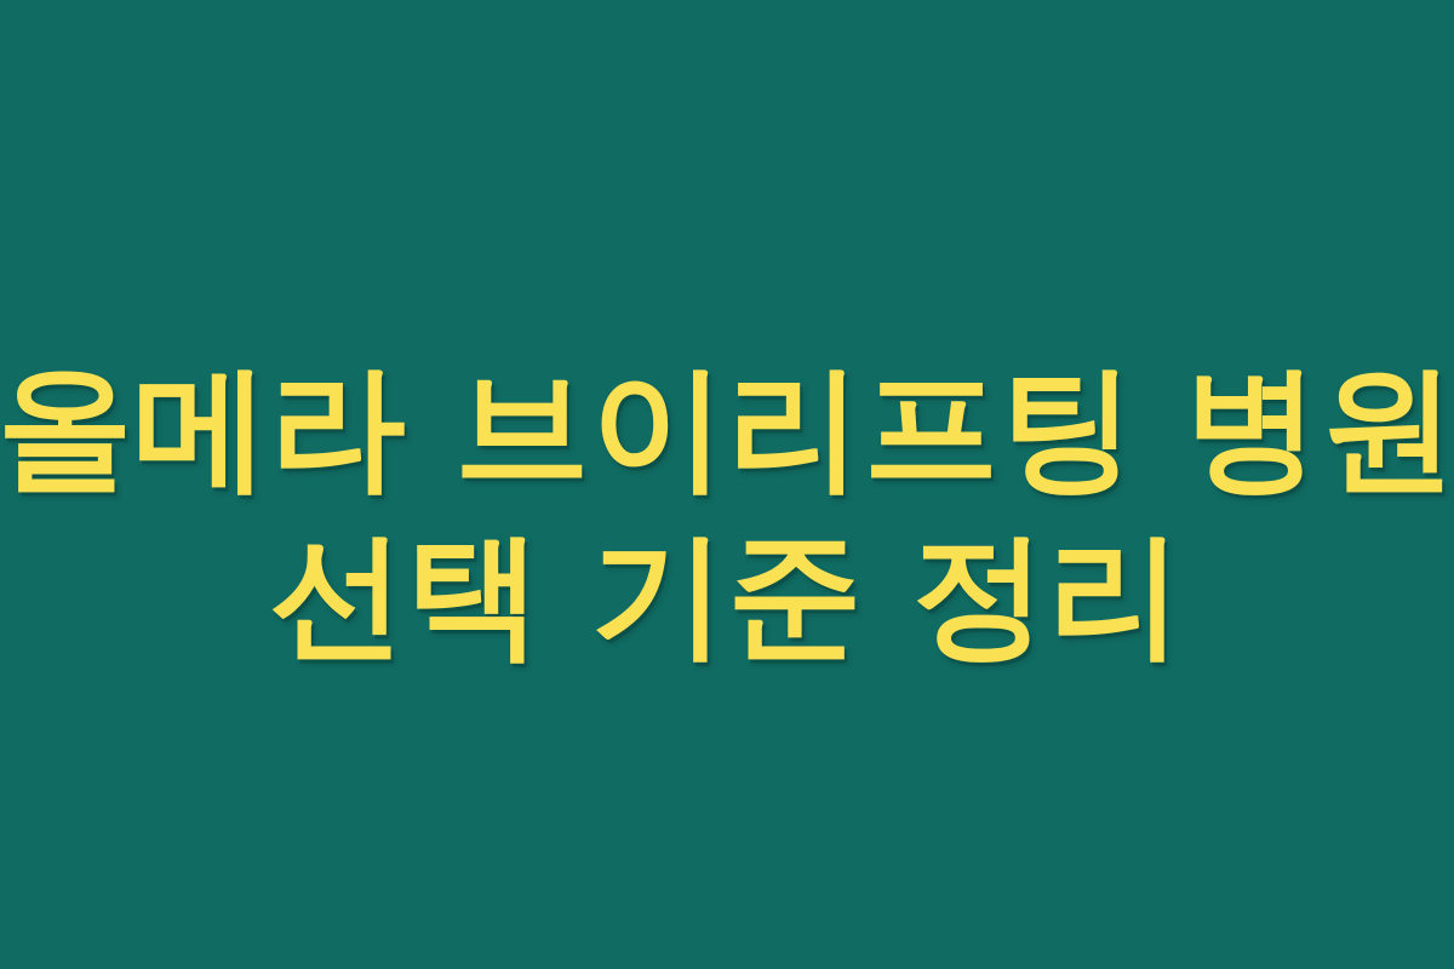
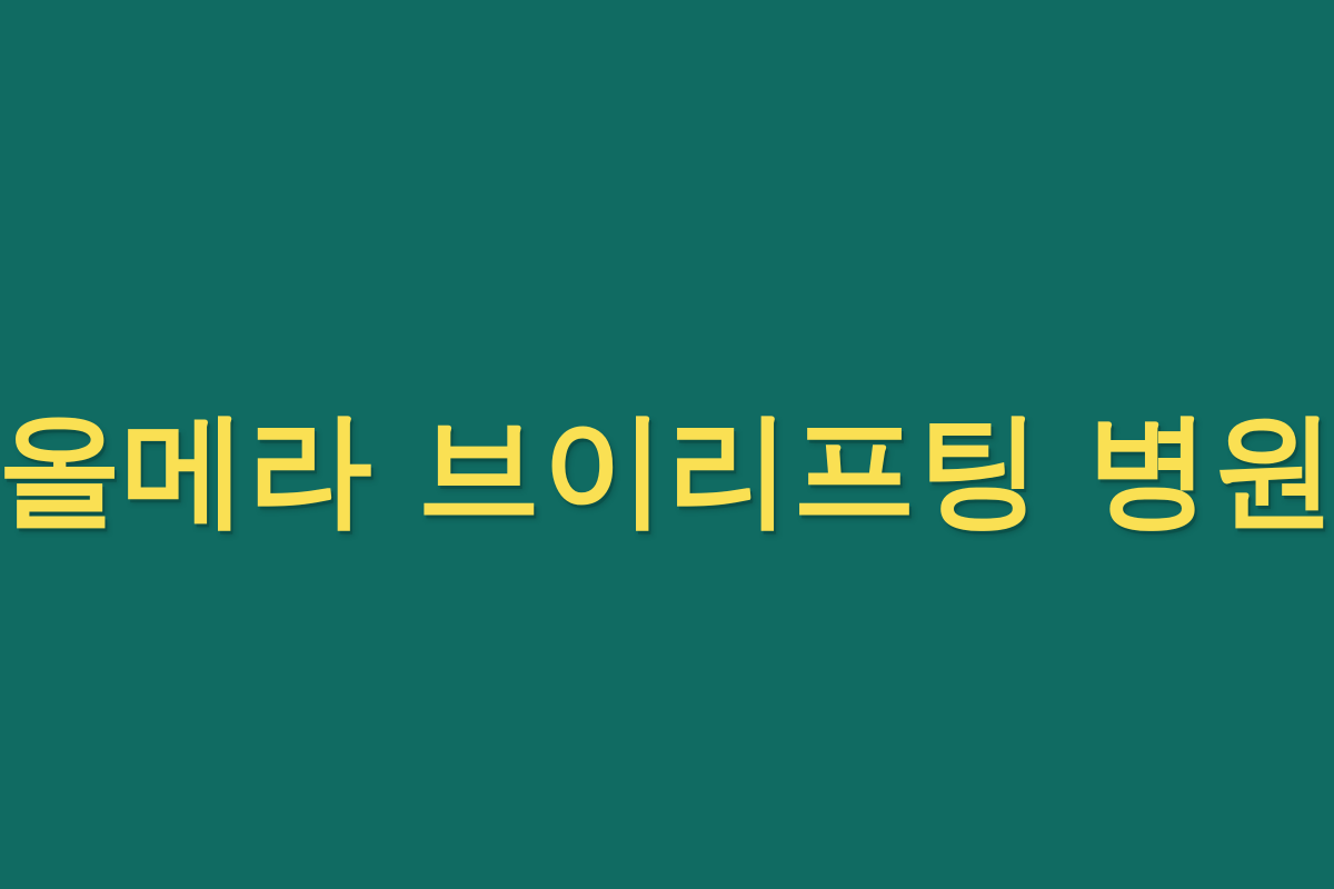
  올메라 브이리프팅 병원
- 선택 기준 정리
